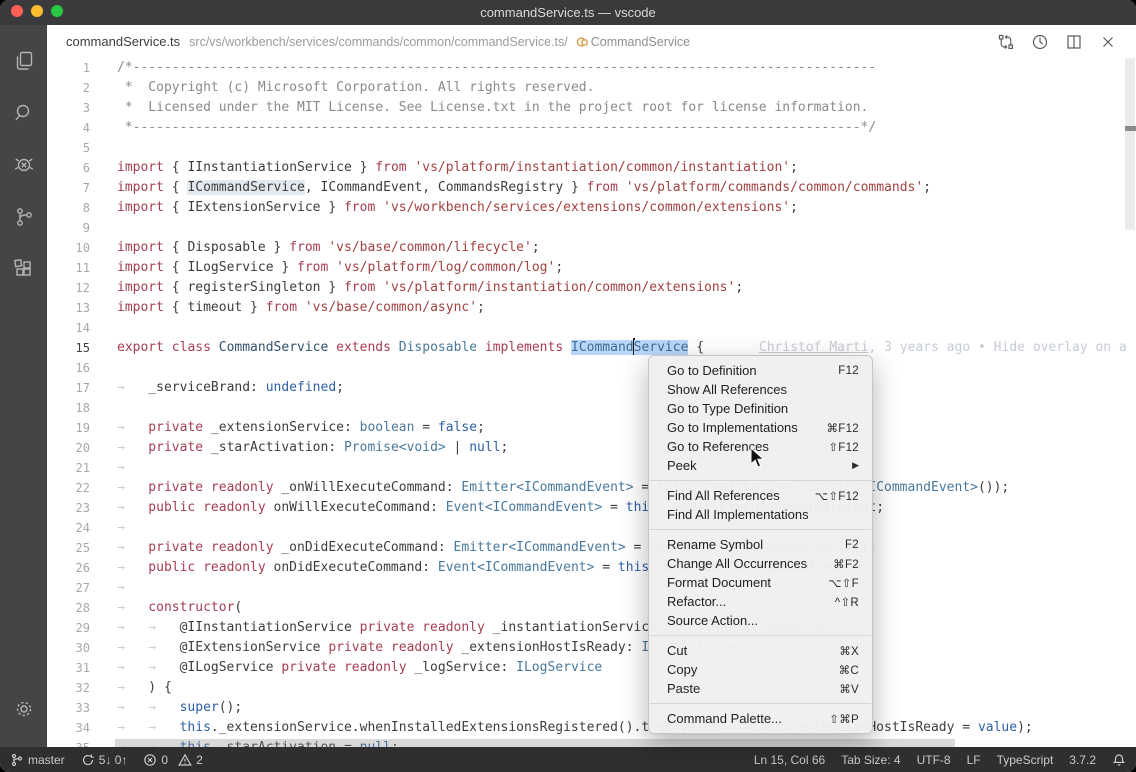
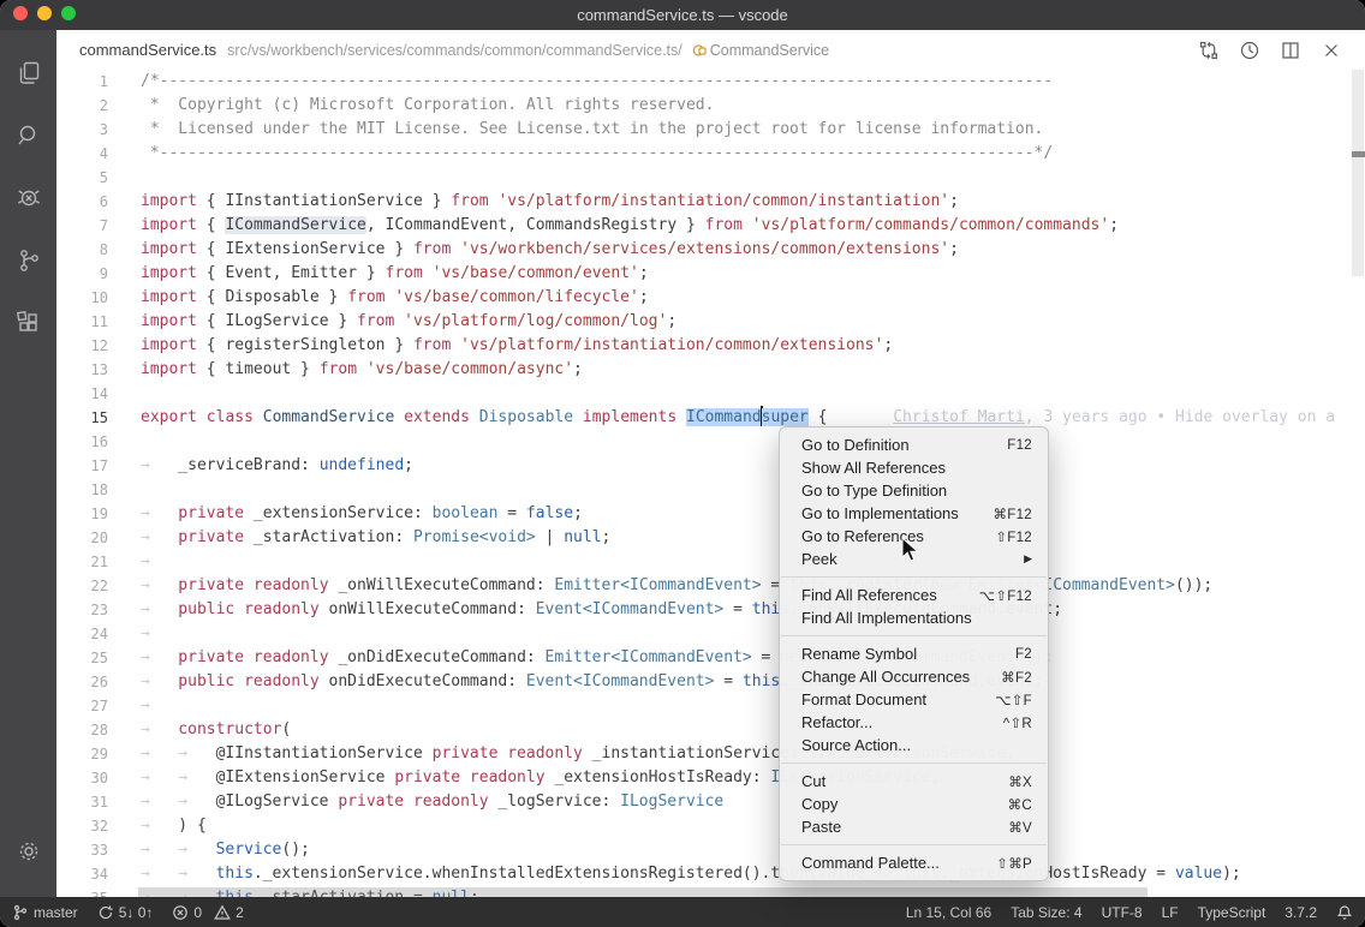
  commandService.ts — vscode
  commandService.ts
  src/vs/workbench/services/commands/common/commandService.ts/
  CommandService
  1
  /*-----------------------------------------------------------------------------------------------
  2
  * Copyright (c) Microsoft Corporation. All rights reserved.
  3
  * Licensed under the MIT License. See License.txt in the project root for license information.
  4
  *---------------------------------------------------------------------------------------------*/
  5
  6
  import { IInstantiationService } from 'vs/platform/instantiation/common/instantiation';
  7
  import { ICommandService, ICommandEvent, CommandsRegistry } from 'vs/platform/commands/common/commands';
  8
  import { IExtensionService } from 'vs/workbench/services/extensions/common/extensions';
  9
+ import { Event, Emitter } from 'vs/base/common/event';
  10
  import { Disposable } from 'vs/base/common/lifecycle';
  11
  import { ILogService } from 'vs/platform/log/common/log';
  12
  import { registerSingleton } from 'vs/platform/instantiation/common/extensions';
  13
  import { timeout } from 'vs/base/common/async';
  14
  15
- export class CommandService extends Disposable implements ICommandService { Christof Marti, 3 years ago • Hide overlay on a
+ export class CommandService extends Disposable implements ICommandsuper { Christof Marti, 3 years ago • Hide overlay on a
  16
  17
  → _serviceBrand: undefined;
  18
  19
  → private _extensionService: boolean = false;
  20
  → private _starActivation: Promise<void> | null;
  21
  →
  22
  → private readonly _onWillExecuteCommand: Emitter<ICommandEvent> = CommandEvent>());
  23
  24
  →
  25
  26
  27
  →
  28
  → constructor(
  29
  → → @IInstantiationService private readonly _instantiationServic
  30
  → → @IExtensionService private readonly _extensionHostIsReady: I
  31
  → → @ILogService private readonly _logService: ILogService
  32
  → ) {
  33
- → → super();
+ → → Service();
  34
  → → this._extensionService.whenInstalledExtensionsRegistered().t ostIsReady = value);
  Go to Definition
  F12
  Show All References
  Go to Type Definition
  Go to Implementations
  ⌘F12
  Go to References
  ⇧F12
  Peek
  ▶
  Find All References
  ⌥⇧F12
  Find All Implementations
  Rename Symbol
  F2
  Change All Occurrences
  ⌘F2
  Format Document
  ⌥⇧F
  Refactor...
  ^⇧R
  Source Action...
  Cut
  ⌘X
  Copy
  ⌘C
  Paste
  ⌘V
  Command Palette...
  ⇧⌘P
  master
  5↓ 0↑
  0
  2
  Ln 15, Col 66
  Tab Size: 4
  UTF-8
  LF
  TypeScript
  3.7.2
